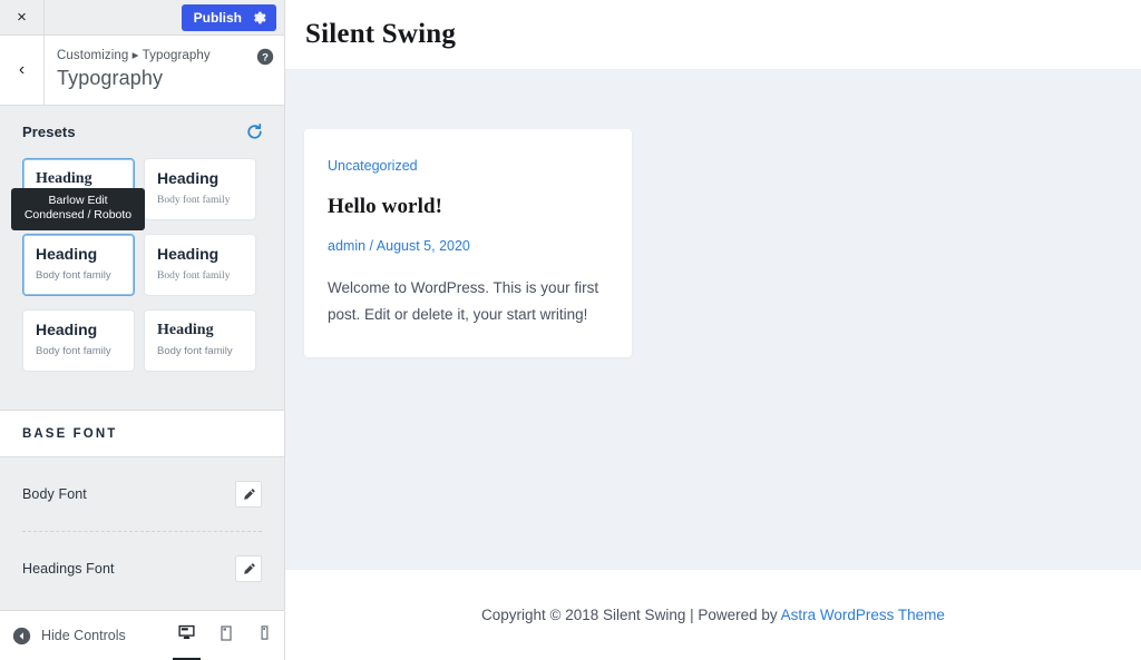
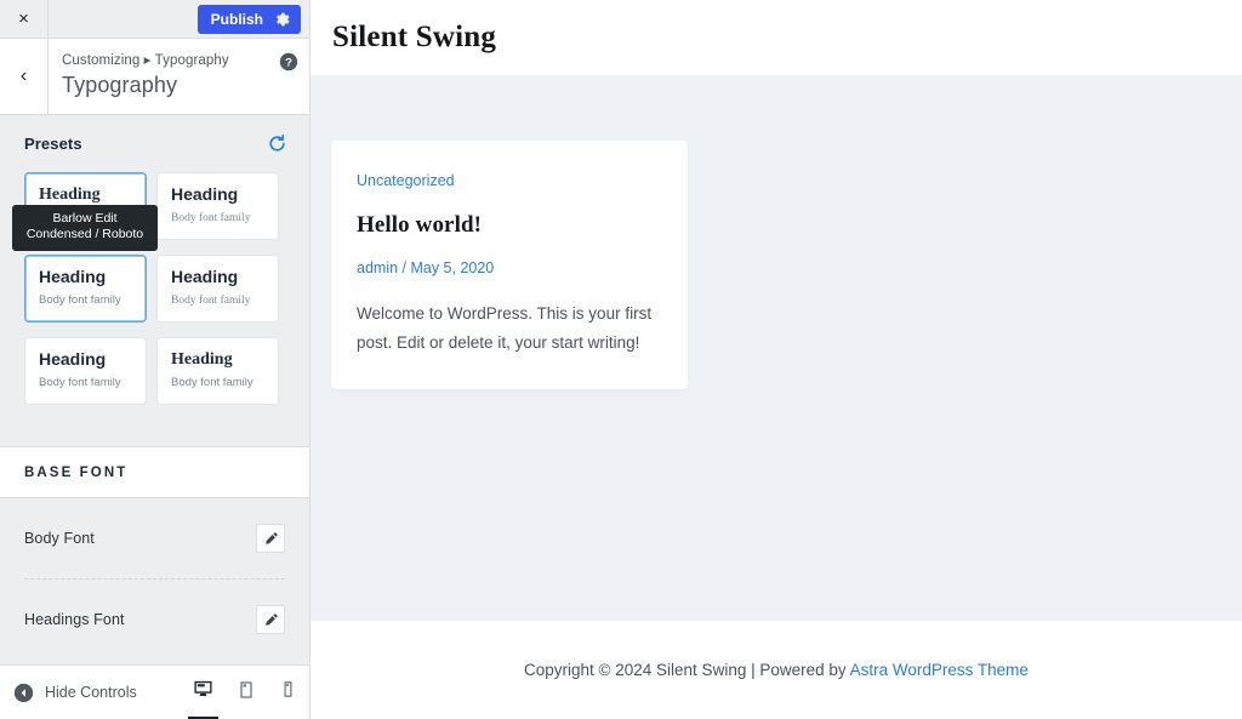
  ×
  Publish
  ‹
  Customizing ▸ Typography
  Typography
  ?
  Presets
  Heading
  Heading
  Body font family
  Heading
  Body font family
  Heading
  Body font family
  Heading
  Body font family
  Heading
  Body font family
  Barlow Edit Condensed / Roboto
  BASE FONT
  Body Font
  Headings Font
  Hide Controls
  Silent Swing
  Uncategorized
  Hello world!
- admin / August 5, 2020
+ admin / May 5, 2020
  Welcome to WordPress. This is your first post. Edit or delete it, your start writing!
- Copyright © 2018 Silent Swing | Powered by Astra WordPress Theme
+ Copyright © 2024 Silent Swing | Powered by Astra WordPress Theme
